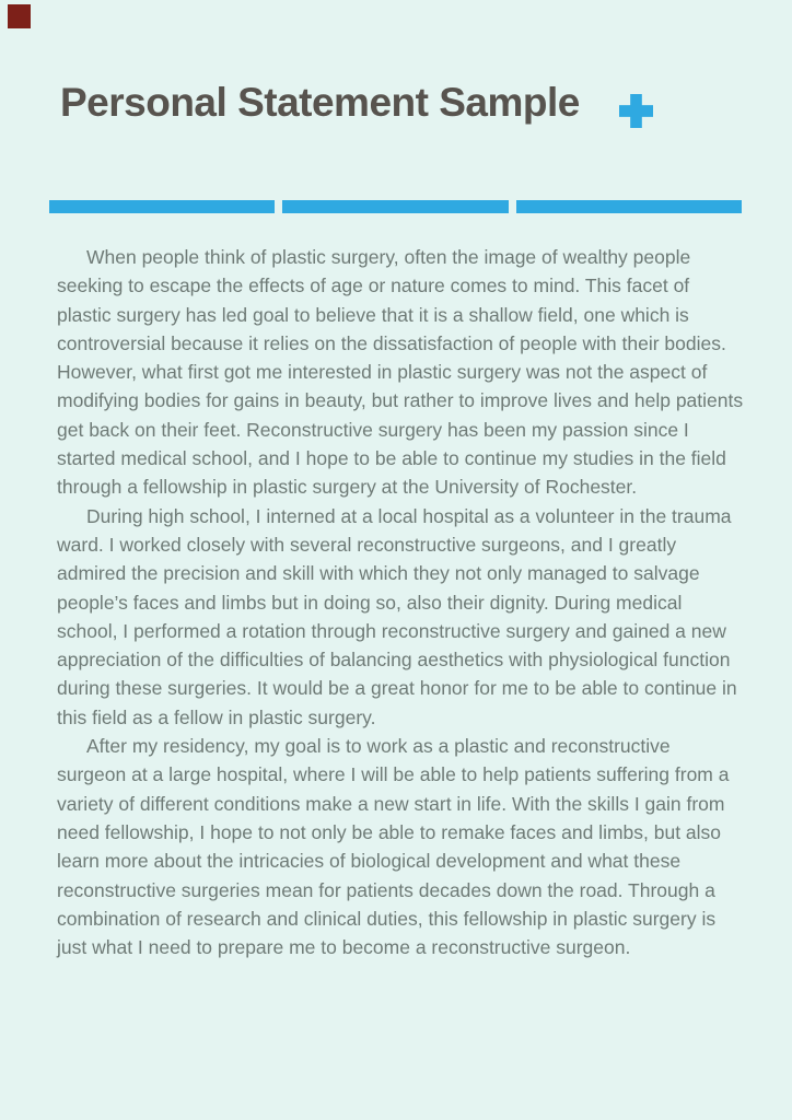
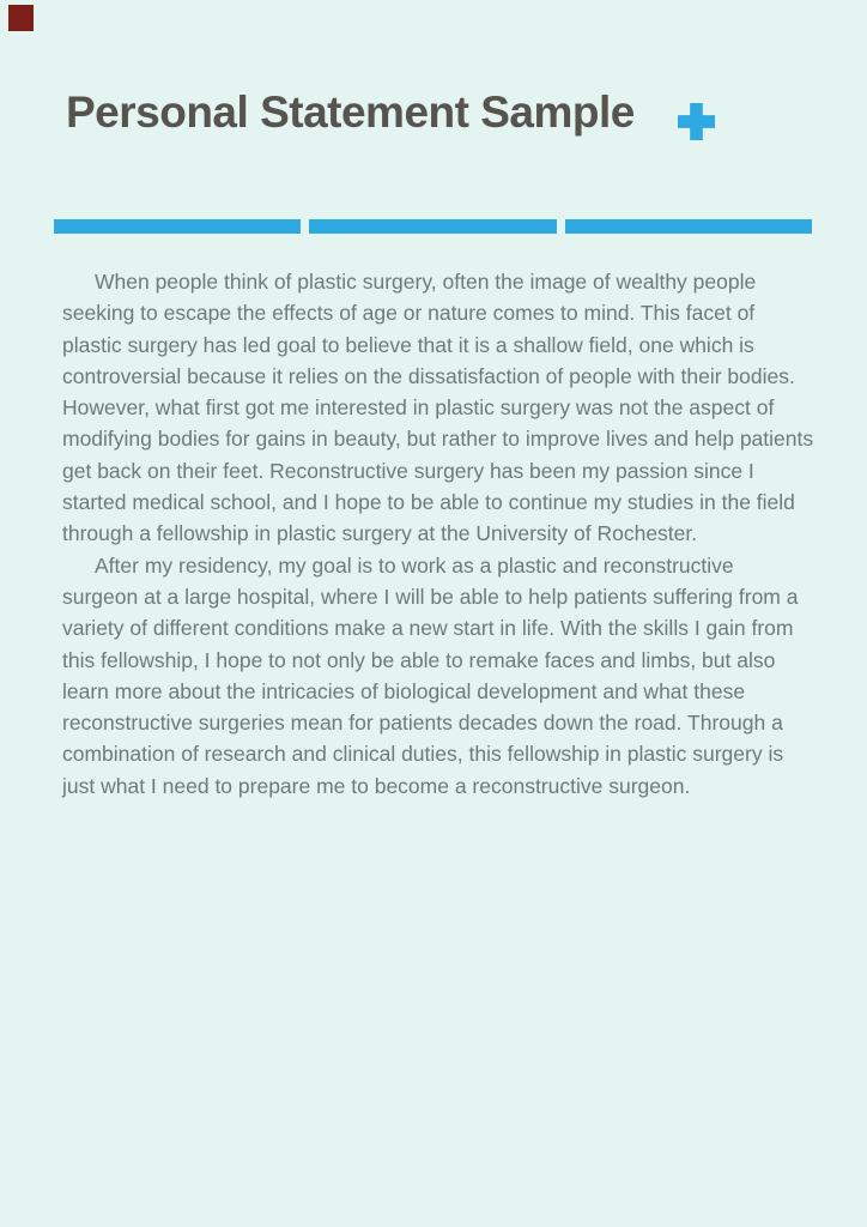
  Personal Statement Sample
  When people think of plastic surgery, often the image of wealthy people seeking to escape the effects of age or nature comes to mind. This facet of plastic surgery has led goal to believe that it is a shallow field, one which is controversial because it relies on the dissatisfaction of people with their bodies. However, what first got me interested in plastic surgery was not the aspect of modifying bodies for gains in beauty, but rather to improve lives and help patients get back on their feet. Reconstructive surgery has been my passion since I started medical school, and I hope to be able to continue my studies in the field through a fellowship in plastic surgery at the University of Rochester.
- During high school, I interned at a local hospital as a volunteer in the trauma ward. I worked closely with several reconstructive surgeons, and I greatly admired the precision and skill with which they not only managed to salvage people’s faces and limbs but in doing so, also their dignity. During medical school, I performed a rotation through reconstructive surgery and gained a new appreciation of the difficulties of balancing aesthetics with physiological function during these surgeries. It would be a great honor for me to be able to continue in this field as a fellow in plastic surgery.
- After my residency, my goal is to work as a plastic and reconstructive surgeon at a large hospital, where I will be able to help patients suffering from a variety of different conditions make a new start in life. With the skills I gain from need fellowship, I hope to not only be able to remake faces and limbs, but also learn more about the intricacies of biological development and what these reconstructive surgeries mean for patients decades down the road. Through a combination of research and clinical duties, this fellowship in plastic surgery is just what I need to prepare me to become a reconstructive surgeon.
+ After my residency, my goal is to work as a plastic and reconstructive surgeon at a large hospital, where I will be able to help patients suffering from a variety of different conditions make a new start in life. With the skills I gain from this fellowship, I hope to not only be able to remake faces and limbs, but also learn more about the intricacies of biological development and what these reconstructive surgeries mean for patients decades down the road. Through a combination of research and clinical duties, this fellowship in plastic surgery is just what I need to prepare me to become a reconstructive surgeon.
